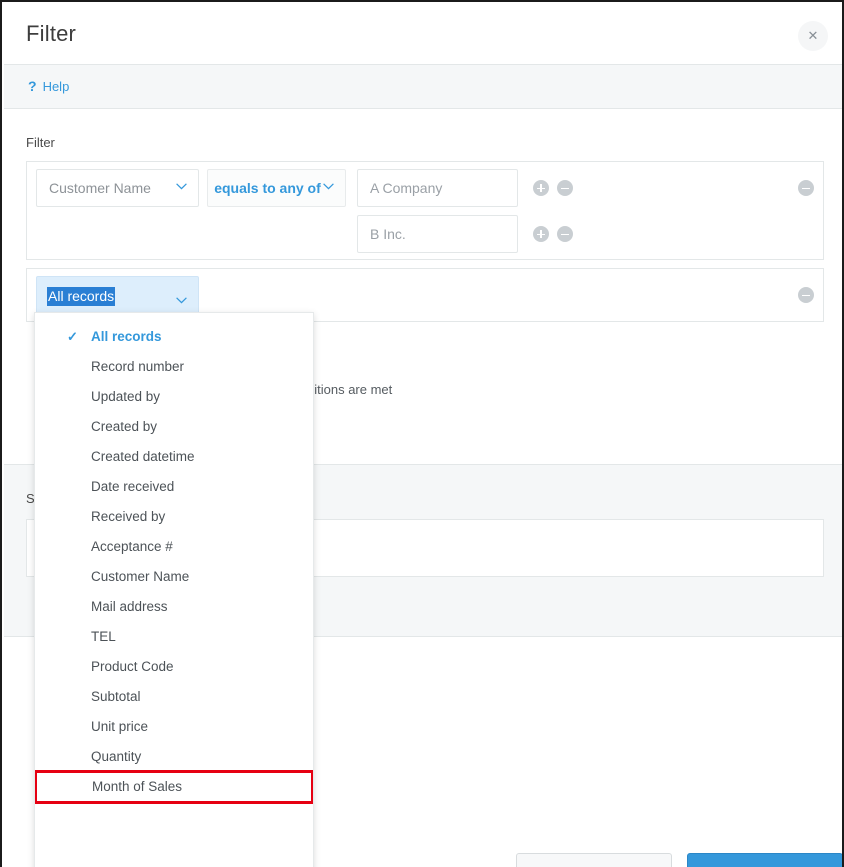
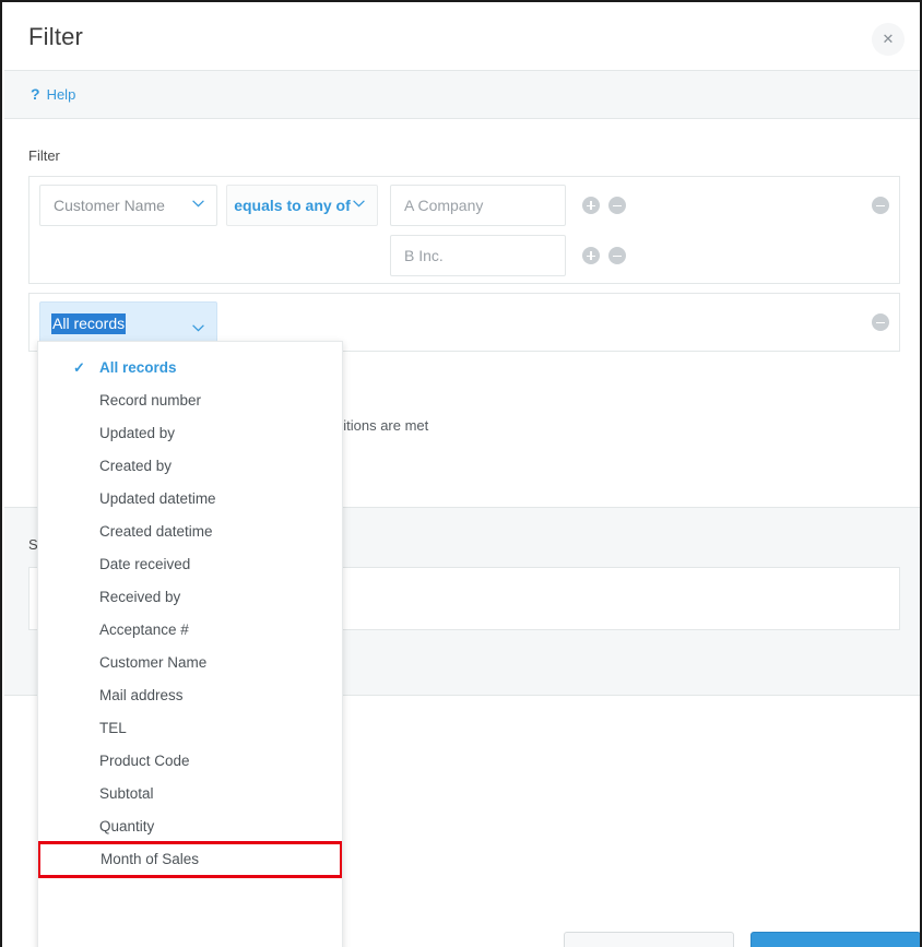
  Filter
  ✕
  ? Help
  Filter
  Customer Name
  equals to any of
  A Company
  B Inc.
  All records
  itions are met
  S
  ✓
  All records
  Record number
  Updated by
  Created by
+ Updated datetime
  Created datetime
  Date received
  Received by
  Acceptance #
  Customer Name
  Mail address
  TEL
  Product Code
  Subtotal
- Unit price
  Quantity
  Month of Sales
